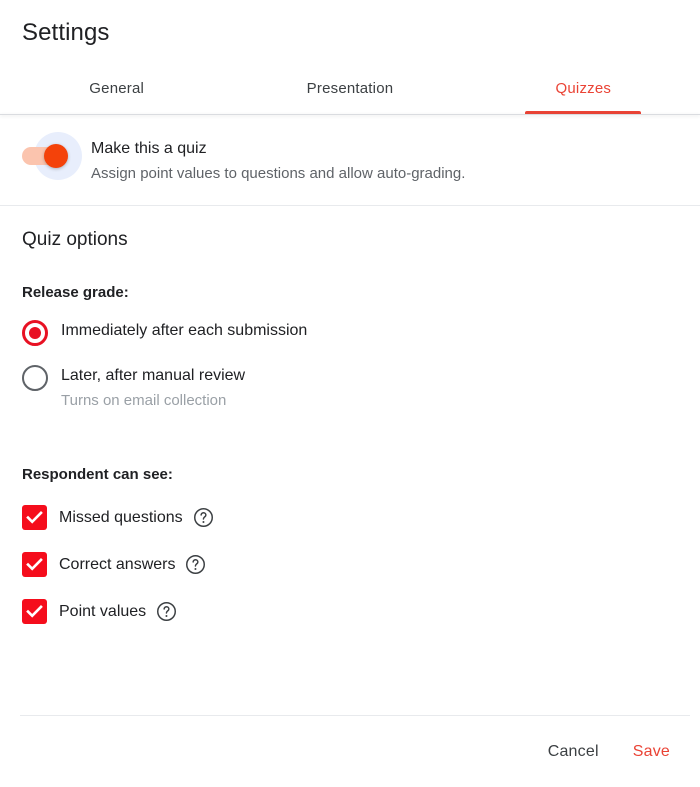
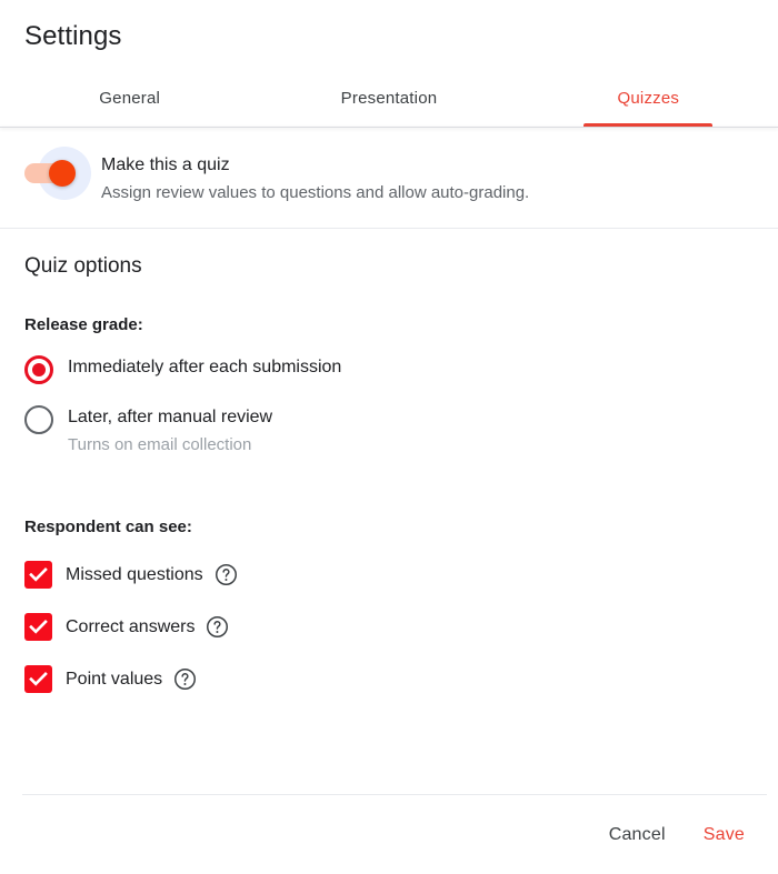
  Settings
  General
  Presentation
  Quizzes
  Make this a quiz
- Assign point values to questions and allow auto-grading.
+ Assign review values to questions and allow auto-grading.
  Quiz options
  Release grade:
  Immediately after each submission
  Later, after manual review
  Turns on email collection
  Respondent can see:
  Missed questions
  Correct answers
  Point values
  Cancel
  Save
